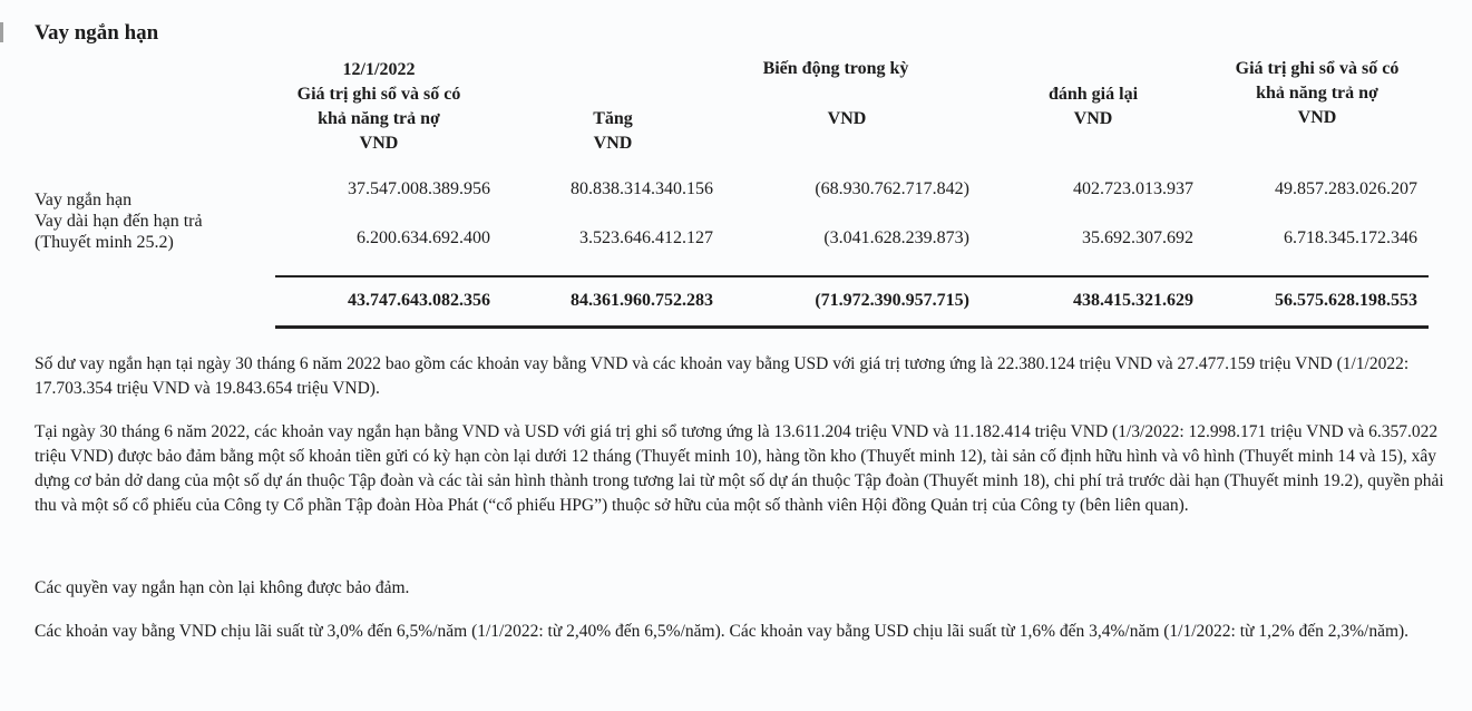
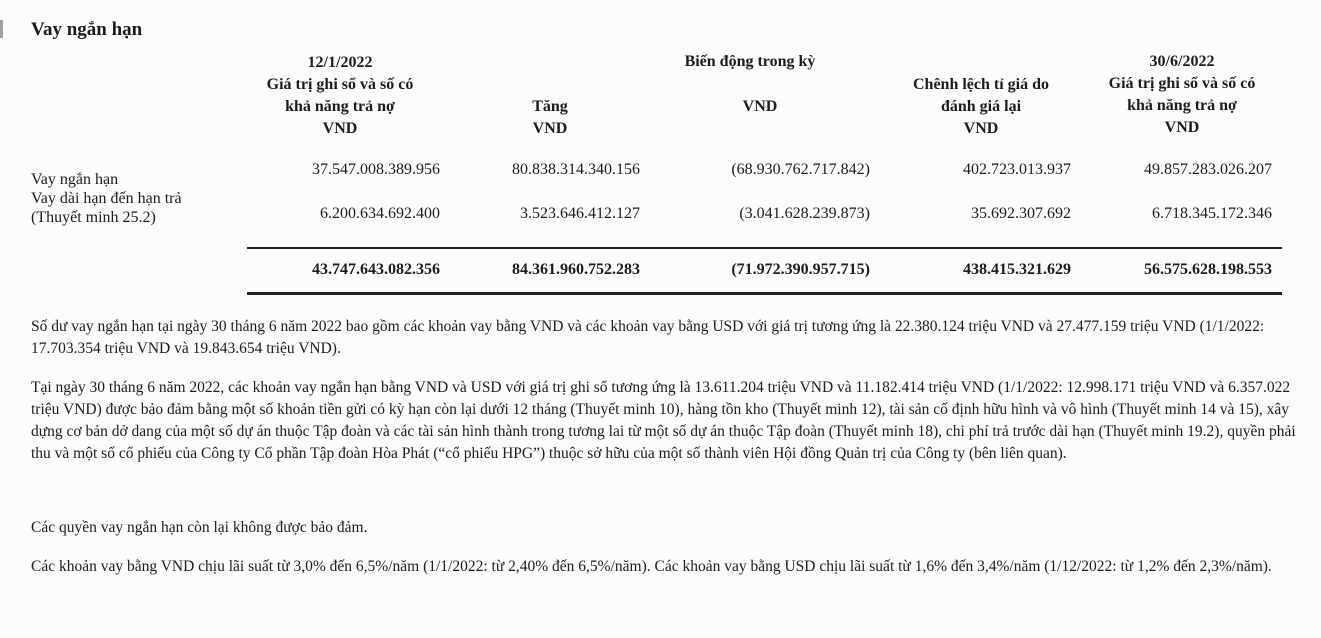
  Vay ngắn hạn
  12/1/2022
  Giá trị ghi sổ và số có
  khả năng trả nợ
  VND
  Biến động trong kỳ
  Tăng
  VND
  VND
+ Chênh lệch tỉ giá do
  đánh giá lại
  VND
+ 30/6/2022
  Giá trị ghi sổ và số có
  khả năng trả nợ
  VND
  Vay ngắn hạn
  37.547.008.389.956
  80.838.314.340.156
  (68.930.762.717.842)
  402.723.013.937
  49.857.283.026.207
  Vay dài hạn đến hạn trả
  (Thuyết minh 25.2)
  6.200.634.692.400
  3.523.646.412.127
  (3.041.628.239.873)
  35.692.307.692
  6.718.345.172.346
  43.747.643.082.356
  84.361.960.752.283
  (71.972.390.957.715)
  438.415.321.629
  56.575.628.198.553
  Số dư vay ngắn hạn tại ngày 30 tháng 6 năm 2022 bao gồm các khoản vay bằng VND và các khoản vay bằng USD với giá trị tương ứng là 22.380.124 triệu VND và 27.477.159 triệu VND (1/1/2022: 17.703.354 triệu VND và 19.843.654 triệu VND).
- Tại ngày 30 tháng 6 năm 2022, các khoản vay ngắn hạn bằng VND và USD với giá trị ghi sổ tương ứng là 13.611.204 triệu VND và 11.182.414 triệu VND (1/3/2022: 12.998.171 triệu VND và 6.357.022 triệu VND) được bảo đảm bằng một số khoản tiền gửi có kỳ hạn còn lại dưới 12 tháng (Thuyết minh 10), hàng tồn kho (Thuyết minh 12), tài sản cố định hữu hình và vô hình (Thuyết minh 14 và 15), xây dựng cơ bản dở dang của một số dự án thuộc Tập đoàn và các tài sản hình thành trong tương lai từ một số dự án thuộc Tập đoàn (Thuyết minh 18), chi phí trả trước dài hạn (Thuyết minh 19.2), quyền phải thu và một số cổ phiếu của Công ty Cổ phần Tập đoàn Hòa Phát (“cổ phiếu HPG”) thuộc sở hữu của một số thành viên Hội đồng Quản trị của Công ty (bên liên quan).
+ Tại ngày 30 tháng 6 năm 2022, các khoản vay ngắn hạn bằng VND và USD với giá trị ghi sổ tương ứng là 13.611.204 triệu VND và 11.182.414 triệu VND (1/1/2022: 12.998.171 triệu VND và 6.357.022 triệu VND) được bảo đảm bằng một số khoản tiền gửi có kỳ hạn còn lại dưới 12 tháng (Thuyết minh 10), hàng tồn kho (Thuyết minh 12), tài sản cố định hữu hình và vô hình (Thuyết minh 14 và 15), xây dựng cơ bản dở dang của một số dự án thuộc Tập đoàn và các tài sản hình thành trong tương lai từ một số dự án thuộc Tập đoàn (Thuyết minh 18), chi phí trả trước dài hạn (Thuyết minh 19.2), quyền phải thu và một số cổ phiếu của Công ty Cổ phần Tập đoàn Hòa Phát (“cổ phiếu HPG”) thuộc sở hữu của một số thành viên Hội đồng Quản trị của Công ty (bên liên quan).
  Các quyền vay ngắn hạn còn lại không được bảo đảm.
- Các khoản vay bằng VND chịu lãi suất từ 3,0% đến 6,5%/năm (1/1/2022: từ 2,40% đến 6,5%/năm). Các khoản vay bằng USD chịu lãi suất từ 1,6% đến 3,4%/năm (1/1/2022: từ 1,2% đến 2,3%/năm).
+ Các khoản vay bằng VND chịu lãi suất từ 3,0% đến 6,5%/năm (1/1/2022: từ 2,40% đến 6,5%/năm). Các khoản vay bằng USD chịu lãi suất từ 1,6% đến 3,4%/năm (1/12/2022: từ 1,2% đến 2,3%/năm).
